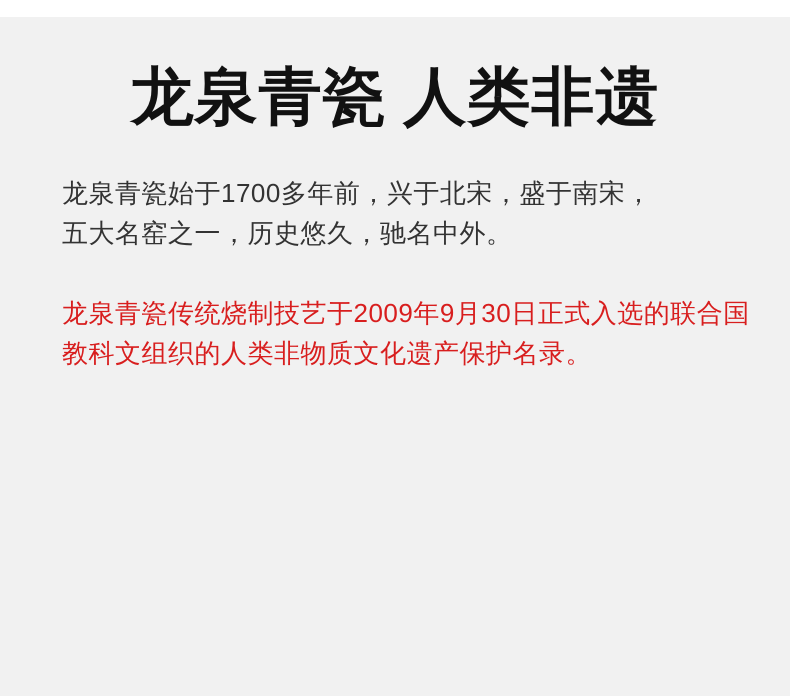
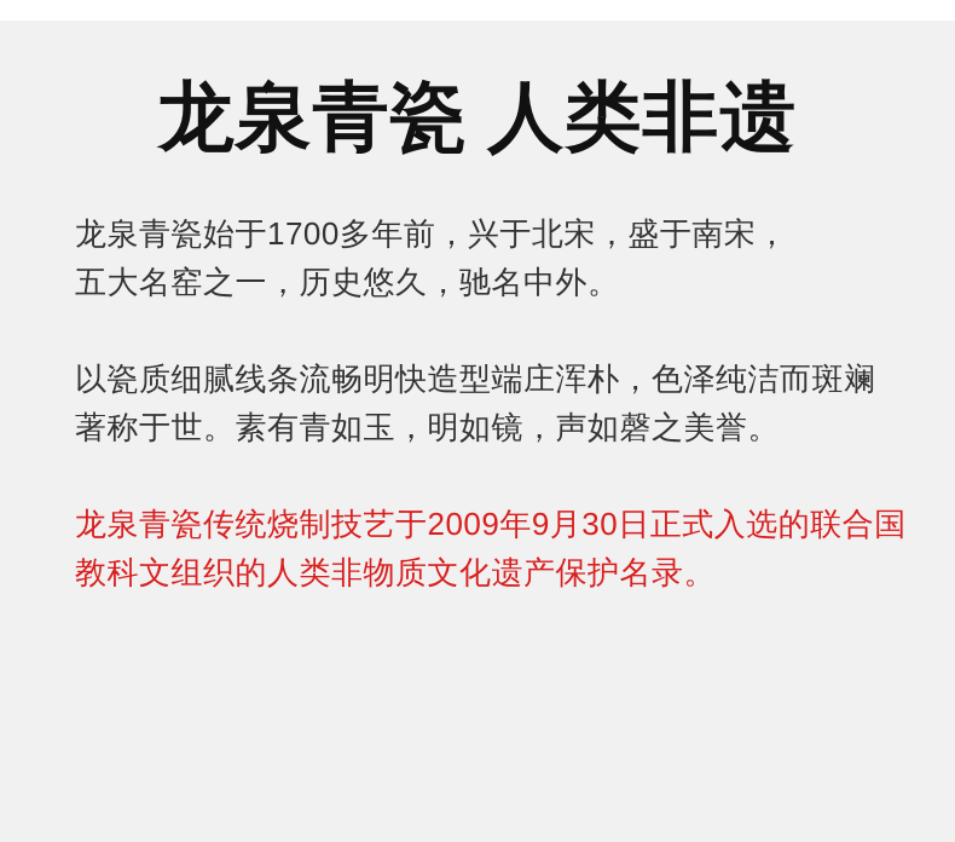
  龙泉青瓷 人类非遗
  龙泉青瓷始于1700多年前，兴于北宋，盛于南宋，
  五大名窑之一，历史悠久，驰名中外。
+ 以瓷质细腻线条流畅明快造型端庄浑朴，色泽纯洁而斑斓
+ 著称于世。素有青如玉，明如镜，声如磬之美誉。
  龙泉青瓷传统烧制技艺于2009年9月30日正式入选的联合国
  教科文组织的人类非物质文化遗产保护名录。
